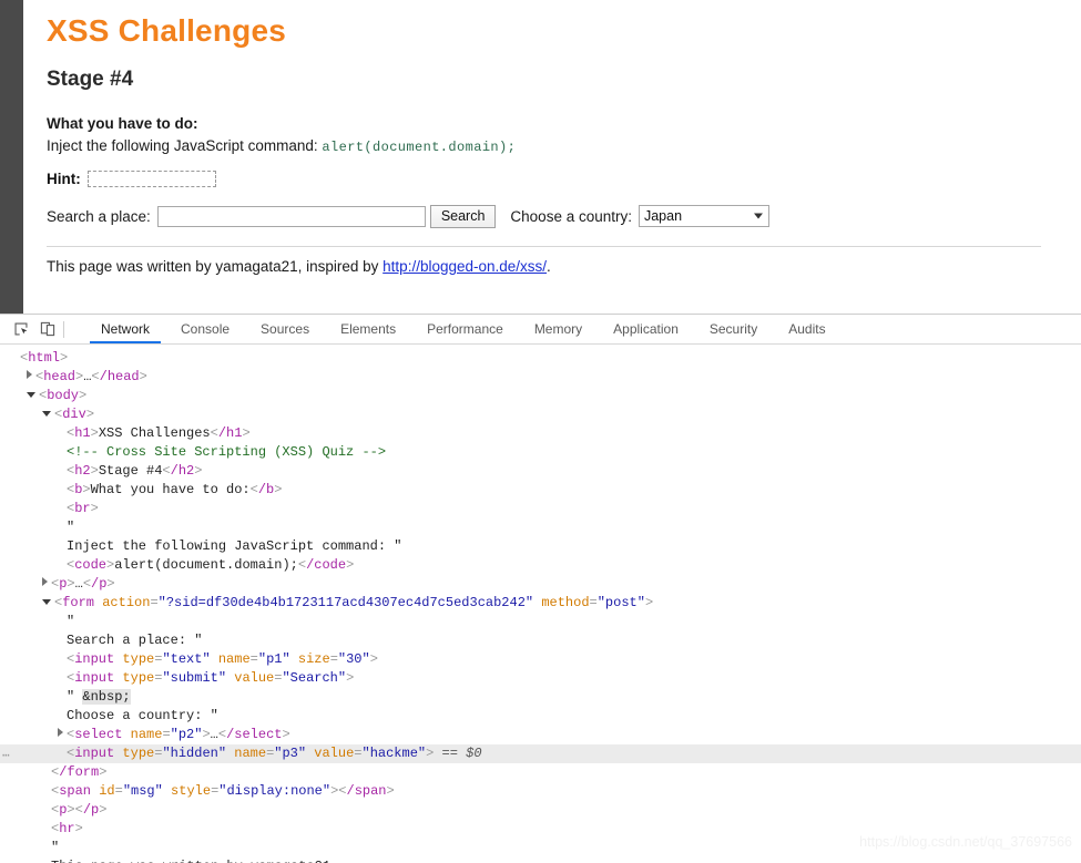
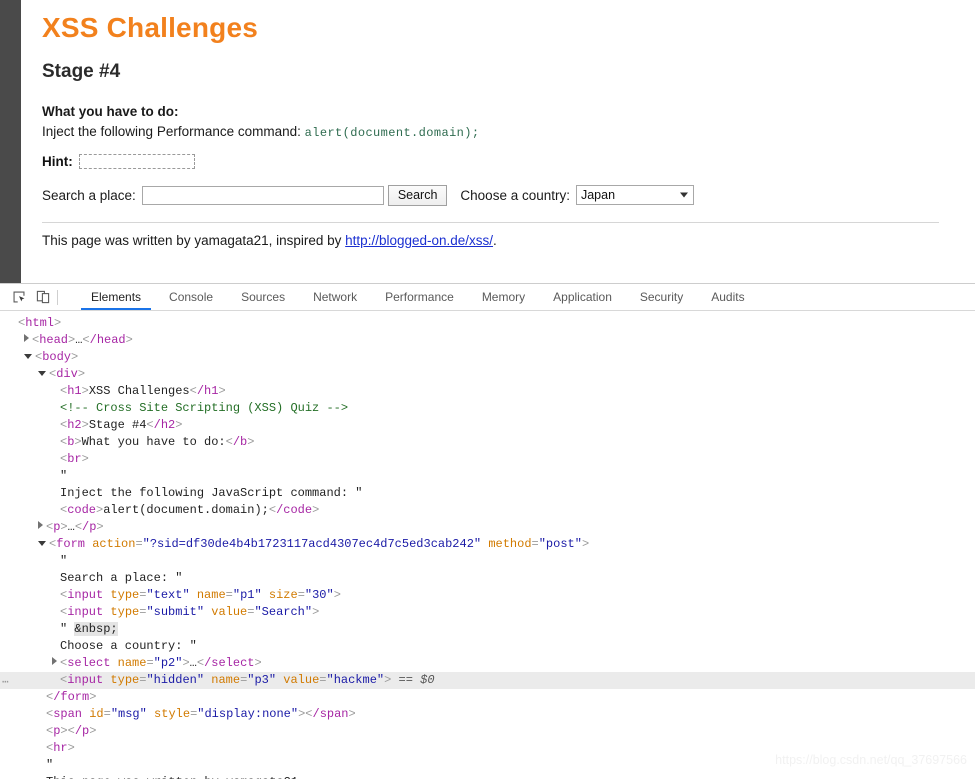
  XSS Challenges
  Stage #4
  What you have to do:
- Inject the following JavaScript command: alert(document.domain);
+ Inject the following Performance command: alert(document.domain);
  Hint:
  Search a place:
  Search
  Choose a country:
  Japan
  This page was written by yamagata21, inspired by http://blogged-on.de/xss/.
- Network
+ Elements
  Console
  Sources
- Elements
+ Network
  Performance
  Memory
  Application
  Security
  Audits
  <html>
  <head>…</head>
  <body>
  <div>
  <h1>XSS Challenges</h1>
  <!-- Cross Site Scripting (XSS) Quiz -->
  <h2>Stage #4</h2>
  <b>What you have to do:</b>
  <br>
  "
  Inject the following JavaScript command: "
  <code>alert(document.domain);</code>
  <p>…</p>
  <form action="?sid=df30de4b4b1723117acd4307ec4d7c5ed3cab242" method="post">
  "
  Search a place: "
  <input type="text" name="p1" size="30">
  <input type="submit" value="Search">
  " &nbsp;
  Choose a country: "
  <select name="p2">…</select>
  ⋯
  <input type="hidden" name="p3" value="hackme"> == $0
  </form>
  <span id="msg" style="display:none"></span>
  <p></p>
  <hr>
  "
